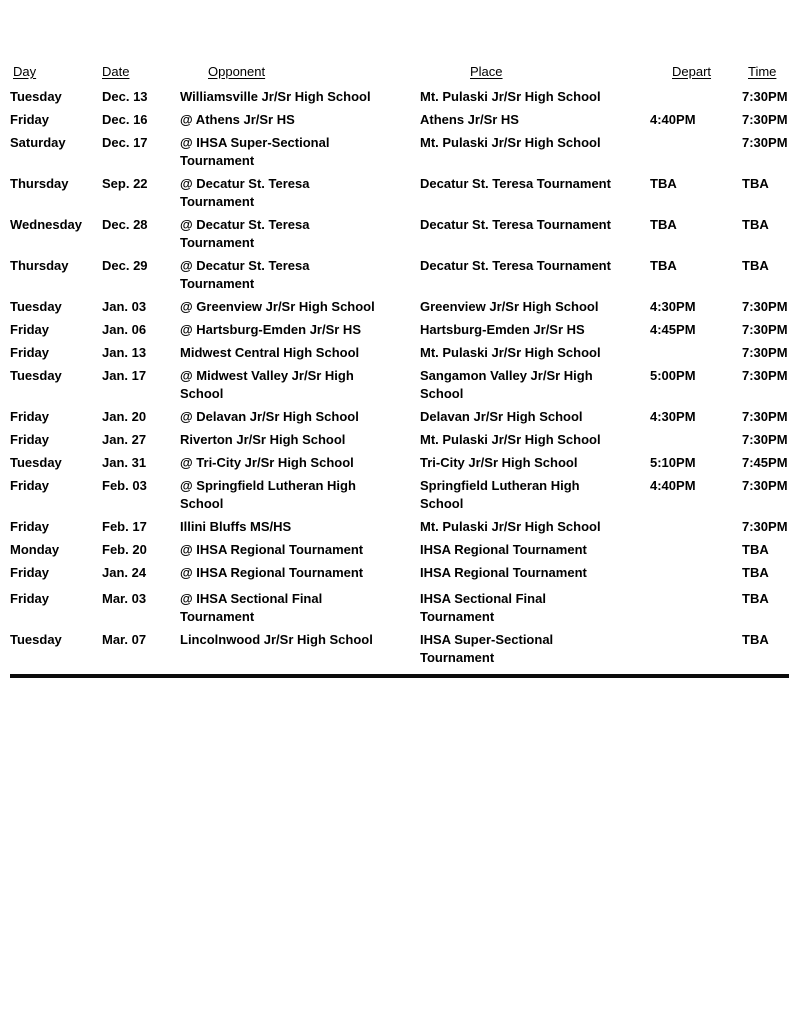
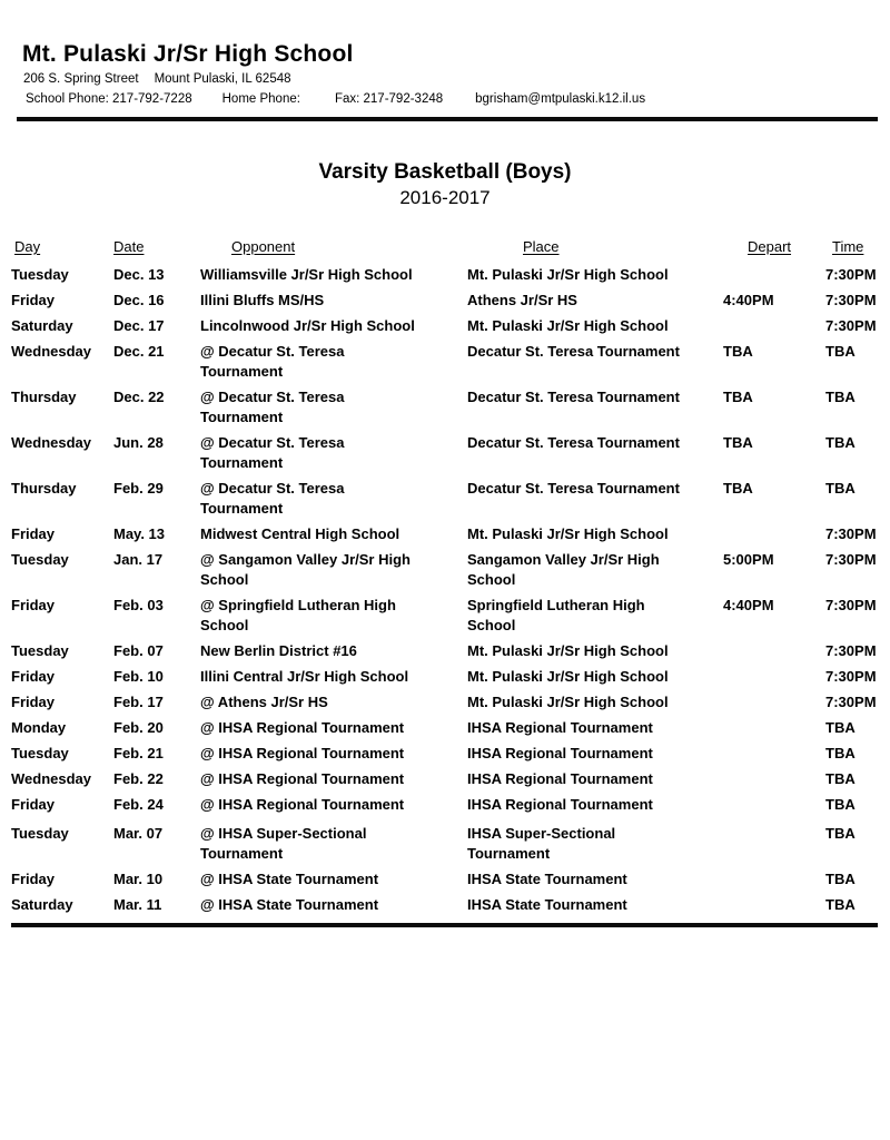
+ Mt. Pulaski Jr/Sr High School
+ 206 S. Spring Street Mount Pulaski, IL 62548
+ School Phone: 217-792-7228 Home Phone: Fax: 217-792-3248 bgrisham@mtpulaski.k12.il.us
+ Varsity Basketball (Boys)
+ 2016-2017
  Day	Date	Opponent	Place	Depart	Time
  Tuesday	Dec. 13	Williamsville Jr/Sr High School	Mt. Pulaski Jr/Sr High School		7:30PM
- Friday	Dec. 16	@ Athens Jr/Sr HS	Athens Jr/Sr HS	4:40PM	7:30PM
+ Friday	Dec. 16	Illini Bluffs MS/HS	Athens Jr/Sr HS	4:40PM	7:30PM
- Saturday	Dec. 17	@ IHSA Super-Sectional Tournament	Mt. Pulaski Jr/Sr High School		7:30PM
+ Saturday	Dec. 17	Lincolnwood Jr/Sr High School	Mt. Pulaski Jr/Sr High School		7:30PM
+ Wednesday	Dec. 21	@ Decatur St. Teresa Tournament	Decatur St. Teresa Tournament	TBA	TBA
- Thursday	Sep. 22	@ Decatur St. Teresa Tournament	Decatur St. Teresa Tournament	TBA	TBA
+ Thursday	Dec. 22	@ Decatur St. Teresa Tournament	Decatur St. Teresa Tournament	TBA	TBA
- Wednesday	Dec. 28	@ Decatur St. Teresa Tournament	Decatur St. Teresa Tournament	TBA	TBA
+ Wednesday	Jun. 28	@ Decatur St. Teresa Tournament	Decatur St. Teresa Tournament	TBA	TBA
- Thursday	Dec. 29	@ Decatur St. Teresa Tournament	Decatur St. Teresa Tournament	TBA	TBA
+ Thursday	Feb. 29	@ Decatur St. Teresa Tournament	Decatur St. Teresa Tournament	TBA	TBA
- Tuesday	Jan. 03	@ Greenview Jr/Sr High School	Greenview Jr/Sr High School	4:30PM	7:30PM
- Friday	Jan. 06	@ Hartsburg-Emden Jr/Sr HS	Hartsburg-Emden Jr/Sr HS	4:45PM	7:30PM
- Friday	Jan. 13	Midwest Central High School	Mt. Pulaski Jr/Sr High School		7:30PM
+ Friday	May. 13	Midwest Central High School	Mt. Pulaski Jr/Sr High School		7:30PM
- Tuesday	Jan. 17	@ Midwest Valley Jr/Sr High School	Sangamon Valley Jr/Sr High School	5:00PM	7:30PM
+ Tuesday	Jan. 17	@ Sangamon Valley Jr/Sr High School	Sangamon Valley Jr/Sr High School	5:00PM	7:30PM
- Friday	Jan. 20	@ Delavan Jr/Sr High School	Delavan Jr/Sr High School	4:30PM	7:30PM
- Friday	Jan. 27	Riverton Jr/Sr High School	Mt. Pulaski Jr/Sr High School		7:30PM
- Tuesday	Jan. 31	@ Tri-City Jr/Sr High School	Tri-City Jr/Sr High School	5:10PM	7:45PM
  Friday	Feb. 03	@ Springfield Lutheran High School	Springfield Lutheran High School	4:40PM	7:30PM
+ Tuesday	Feb. 07	New Berlin District #16	Mt. Pulaski Jr/Sr High School		7:30PM
+ Friday	Feb. 10	Illini Central Jr/Sr High School	Mt. Pulaski Jr/Sr High School		7:30PM
- Friday	Feb. 17	Illini Bluffs MS/HS	Mt. Pulaski Jr/Sr High School		7:30PM
+ Friday	Feb. 17	@ Athens Jr/Sr HS	Mt. Pulaski Jr/Sr High School		7:30PM
  Monday	Feb. 20	@ IHSA Regional Tournament	IHSA Regional Tournament		TBA
+ Tuesday	Feb. 21	@ IHSA Regional Tournament	IHSA Regional Tournament		TBA
+ Wednesday	Feb. 22	@ IHSA Regional Tournament	IHSA Regional Tournament		TBA
- Friday	Jan. 24	@ IHSA Regional Tournament	IHSA Regional Tournament		TBA
+ Friday	Feb. 24	@ IHSA Regional Tournament	IHSA Regional Tournament		TBA
- Friday	Mar. 03	@ IHSA Sectional Final Tournament	IHSA Sectional Final Tournament		TBA
- Tuesday	Mar. 07	Lincolnwood Jr/Sr High School	IHSA Super-Sectional Tournament		TBA
+ Tuesday	Mar. 07	@ IHSA Super-Sectional Tournament	IHSA Super-Sectional Tournament		TBA
+ Friday	Mar. 10	@ IHSA State Tournament	IHSA State Tournament		TBA
+ Saturday	Mar. 11	@ IHSA State Tournament	IHSA State Tournament		TBA
